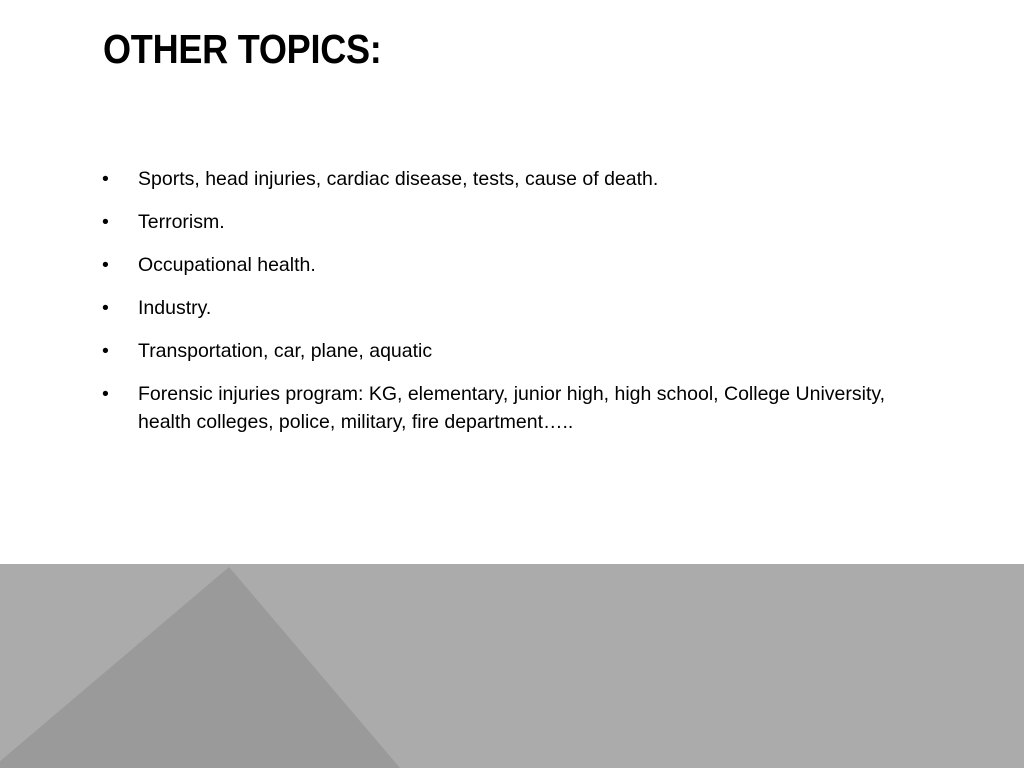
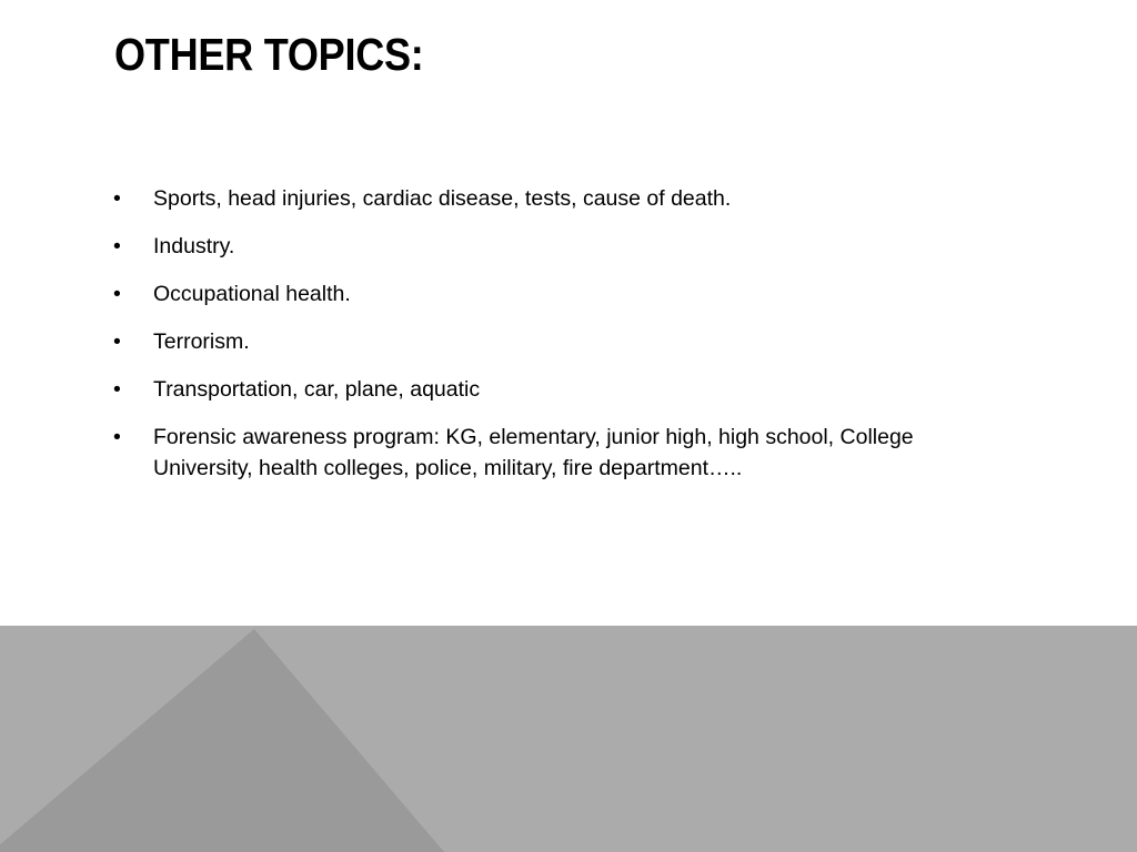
  OTHER TOPICS:
  •
  Sports, head injuries, cardiac disease, tests, cause of death.
  •
- Terrorism.
+ Industry.
  •
  Occupational health.
  •
- Industry.
+ Terrorism.
  •
  Transportation, car, plane, aquatic
  •
- Forensic injuries program: KG, elementary, junior high, high school, College University, health colleges, police, military, fire department…..
+ Forensic awareness program: KG, elementary, junior high, high school, College University, health colleges, police, military, fire department…..
